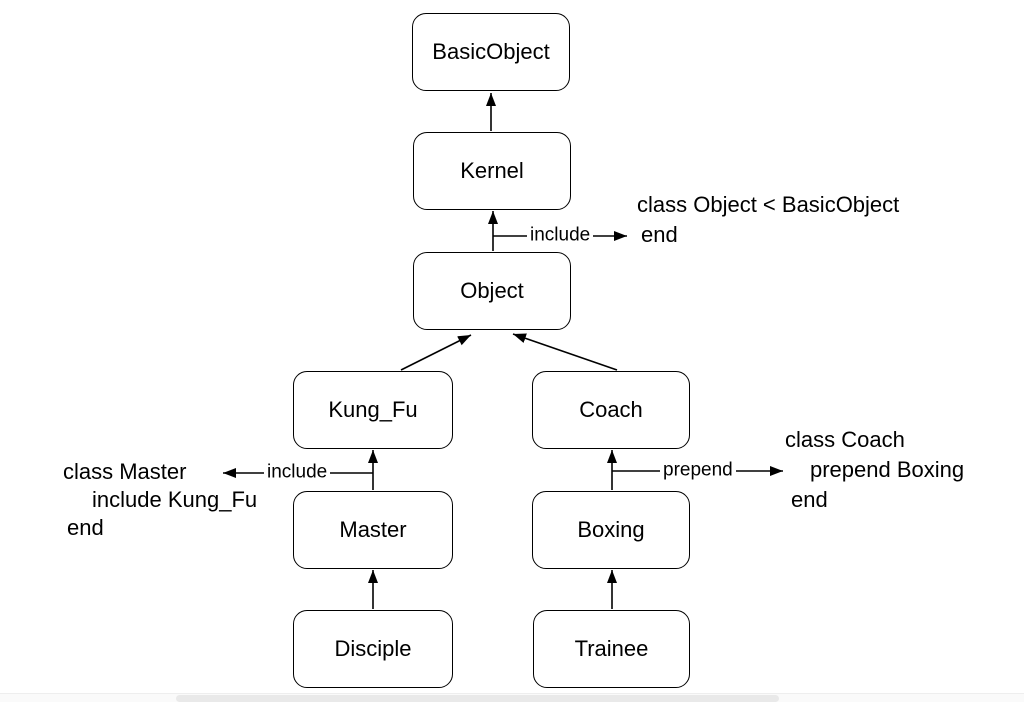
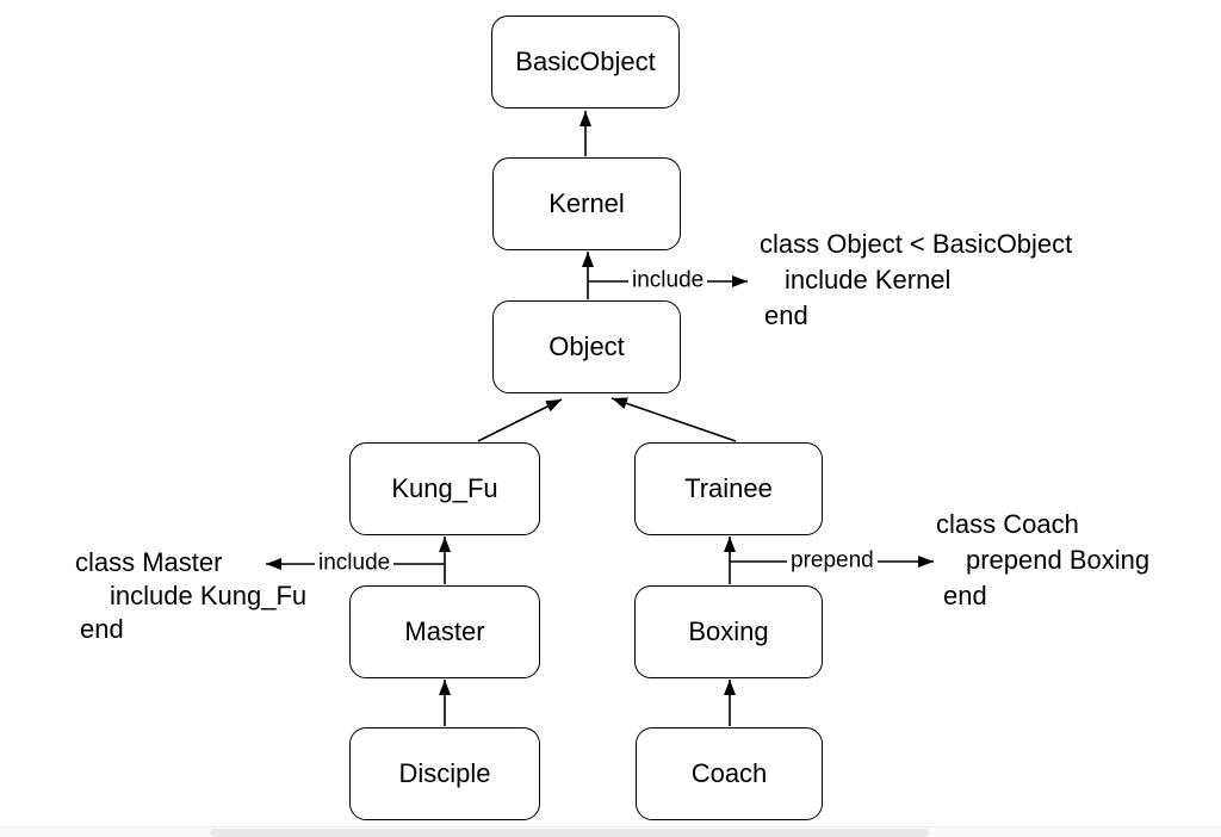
  BasicObject
  Kernel
  Object
  Kung_Fu
- Coach
+ Trainee
  Master
  Boxing
  Disciple
- Trainee
+ Coach
  include
  include
  prepend
  class Object < BasicObject
+ include Kernel
  end
  class Master
  include Kung_Fu
  end
  class Coach
  prepend Boxing
  end
